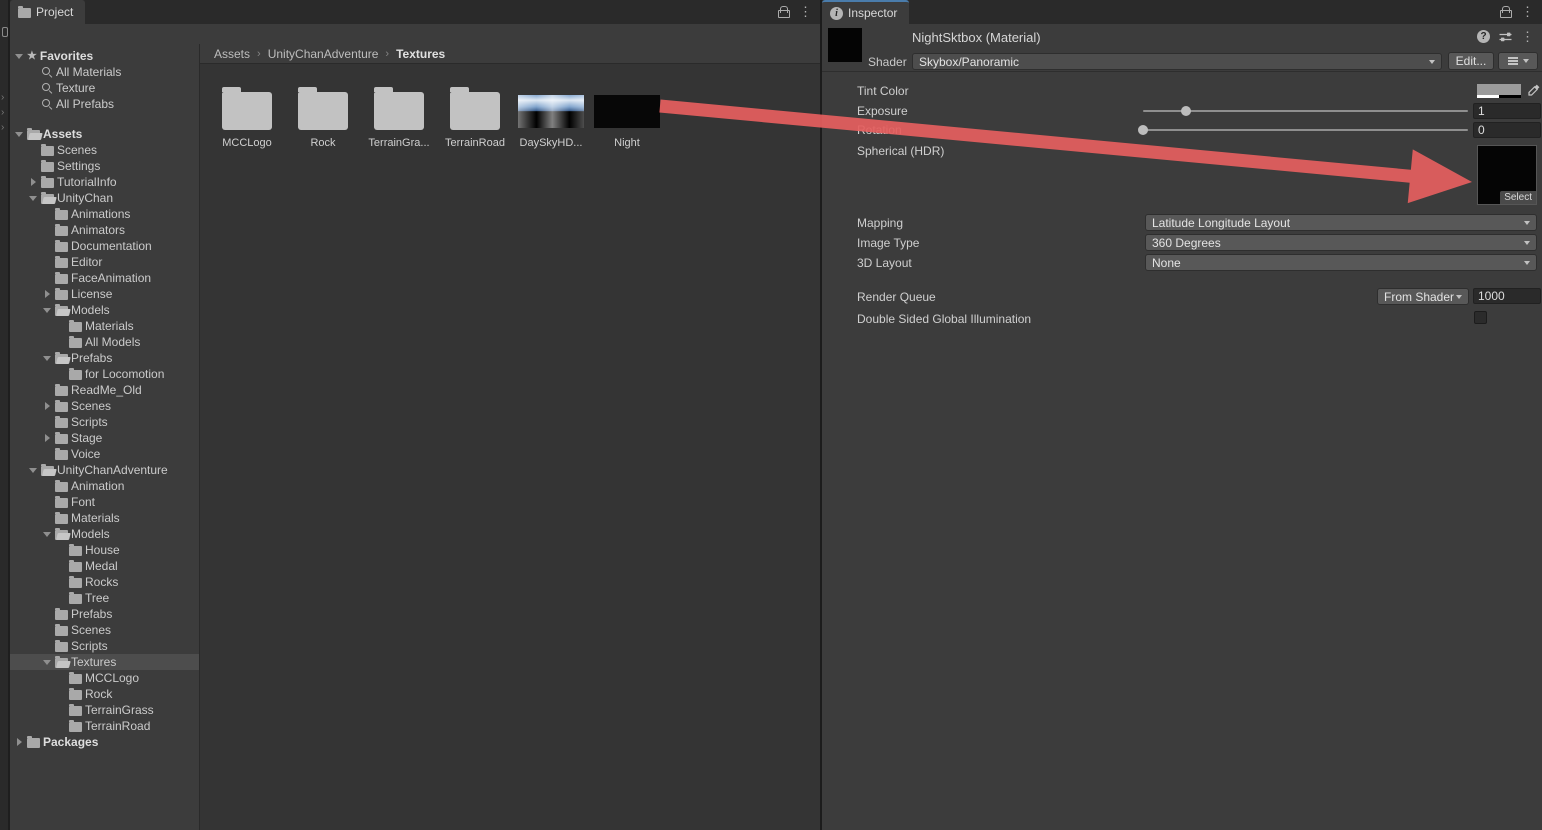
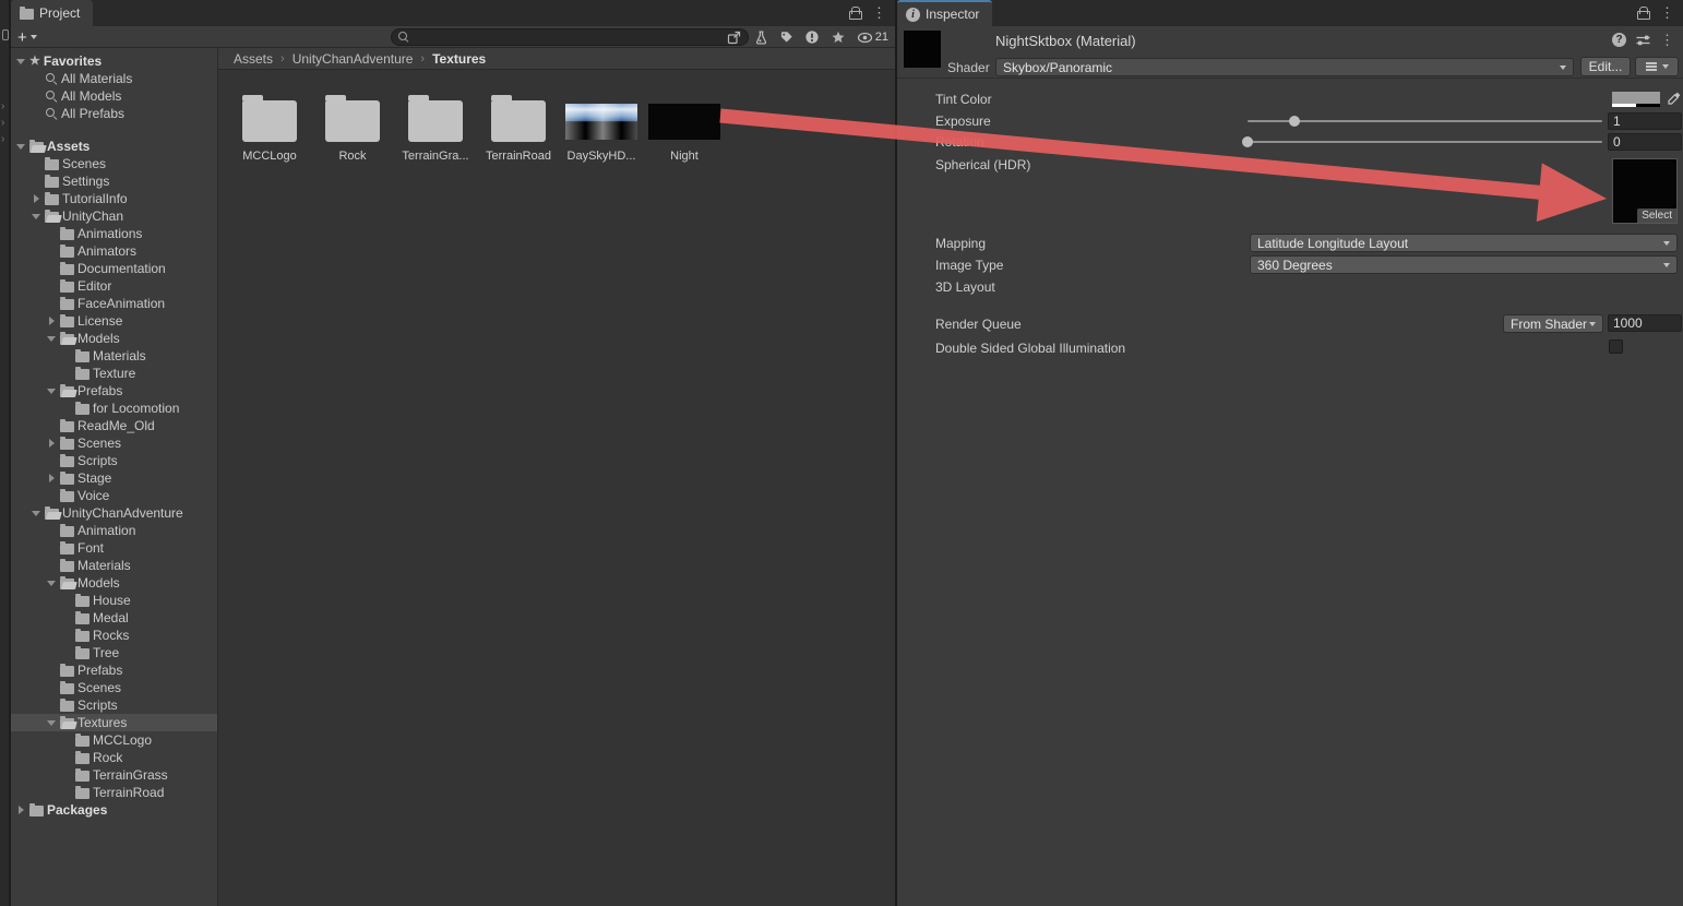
  ›
  ›
  ›
  Project
  ⋮
+ +
+ 21
  ★
  Favorites
  All Materials
- Texture
+ All Models
  All Prefabs
  Assets
  Scenes
  Settings
  TutorialInfo
  UnityChan
  Animations
  Animators
  Documentation
  Editor
  FaceAnimation
  License
  Models
  Materials
- All Models
+ Texture
  Prefabs
  for Locomotion
  ReadMe_Old
  Scenes
  Scripts
  Stage
  Voice
  UnityChanAdventure
  Animation
  Font
  Materials
  Models
  House
  Medal
  Rocks
  Tree
  Prefabs
  Scenes
  Scripts
  Textures
  MCCLogo
  Rock
  TerrainGrass
  TerrainRoad
  Packages
  Assets
  ›
  UnityChanAdventure
  ›
  Textures
  MCCLogo
  Rock
  TerrainGra...
  TerrainRoad
  DaySkyHD...
  Night
  i
  Inspector
  ⋮
  NightSktbox (Material)
  ?
  ⋮
  Shader
  Skybox/Panoramic
  Edit...
  Tint Color
  Exposure
  1
  0
  Spherical (HDR)
  Select
  Mapping
  Latitude Longitude Layout
  Image Type
  360 Degrees
  3D Layout
- None
  Render Queue
  From Shader
  1000
  Double Sided Global Illumination
